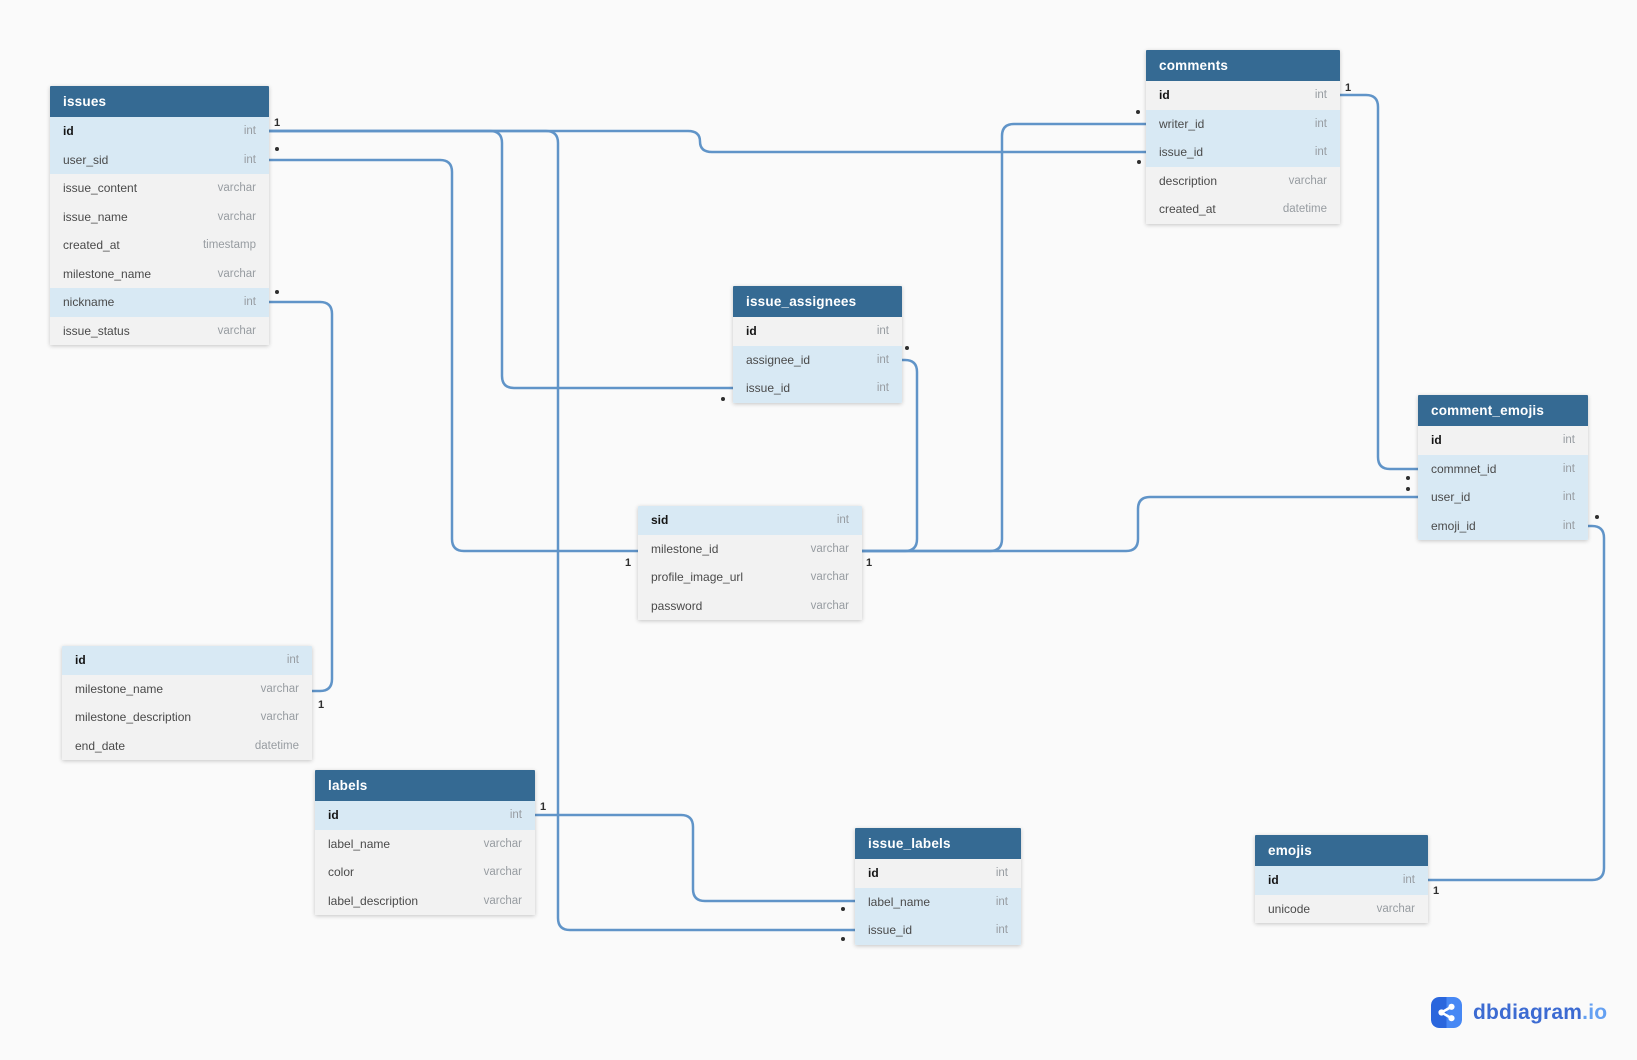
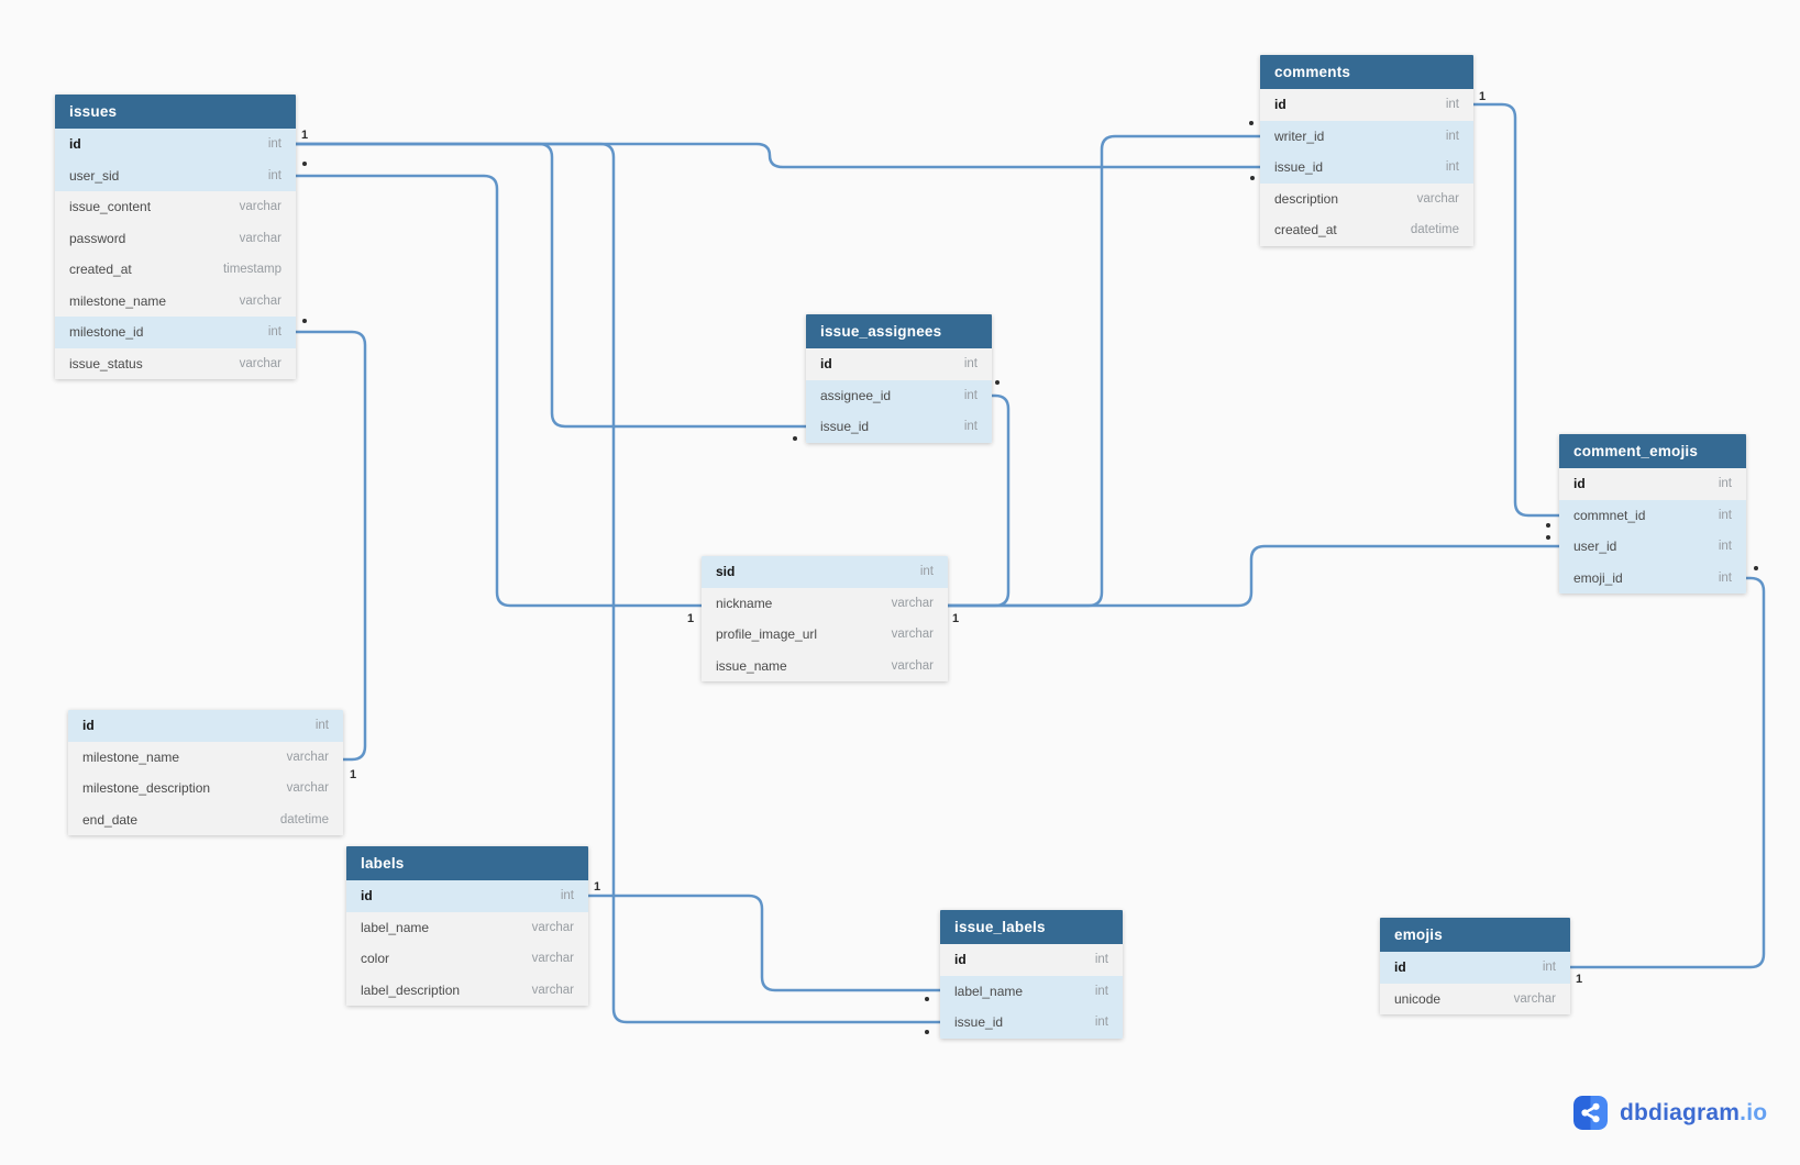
  1
  1
  1
  1
  1
  1
  1
  issues
  id
  int
  user_sid
  int
  issue_content
  varchar
- issue_name
+ password
  varchar
  created_at
  timestamp
  milestone_name
  varchar
- nickname
+ milestone_id
  int
  issue_status
  varchar
  comments
  id
  int
  writer_id
  int
  issue_id
  int
  description
  varchar
  created_at
  datetime
  issue_assignees
  id
  int
  assignee_id
  int
  issue_id
  int
  sid
  int
- milestone_id
+ nickname
  varchar
  profile_image_url
  varchar
- password
+ issue_name
  varchar
  comment_emojis
  id
  int
  commnet_id
  int
  user_id
  int
  emoji_id
  int
  id
  int
  milestone_name
  varchar
  milestone_description
  varchar
  end_date
  datetime
  labels
  id
  int
  label_name
  varchar
  color
  varchar
  label_description
  varchar
  issue_labels
  id
  int
  label_name
  int
  issue_id
  int
  emojis
  id
  int
  unicode
  varchar
  dbdiagram.io
